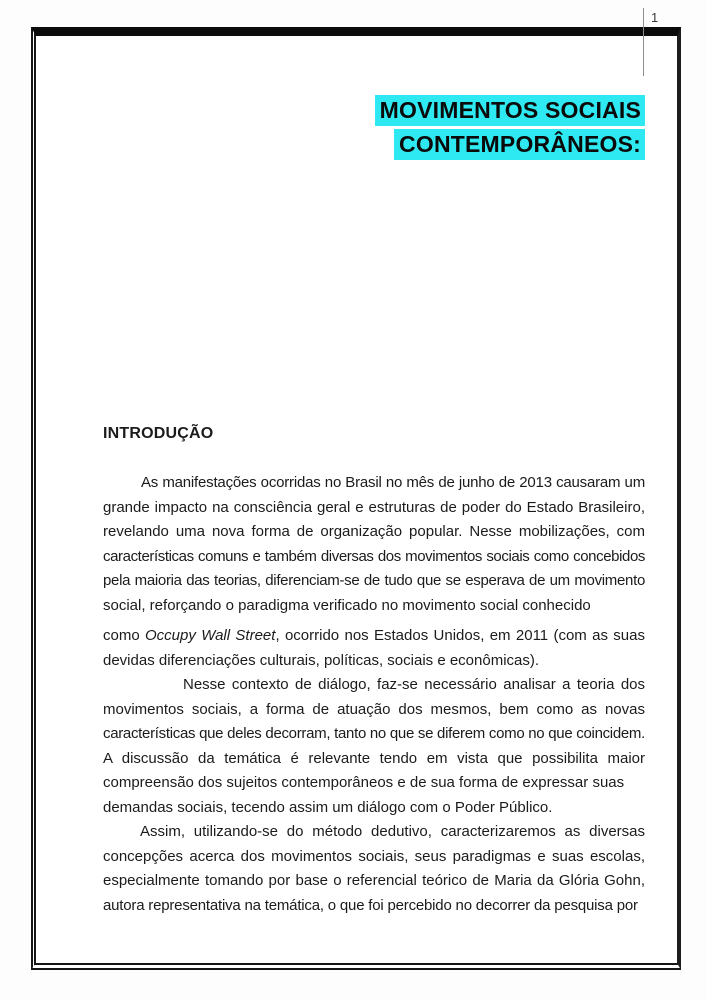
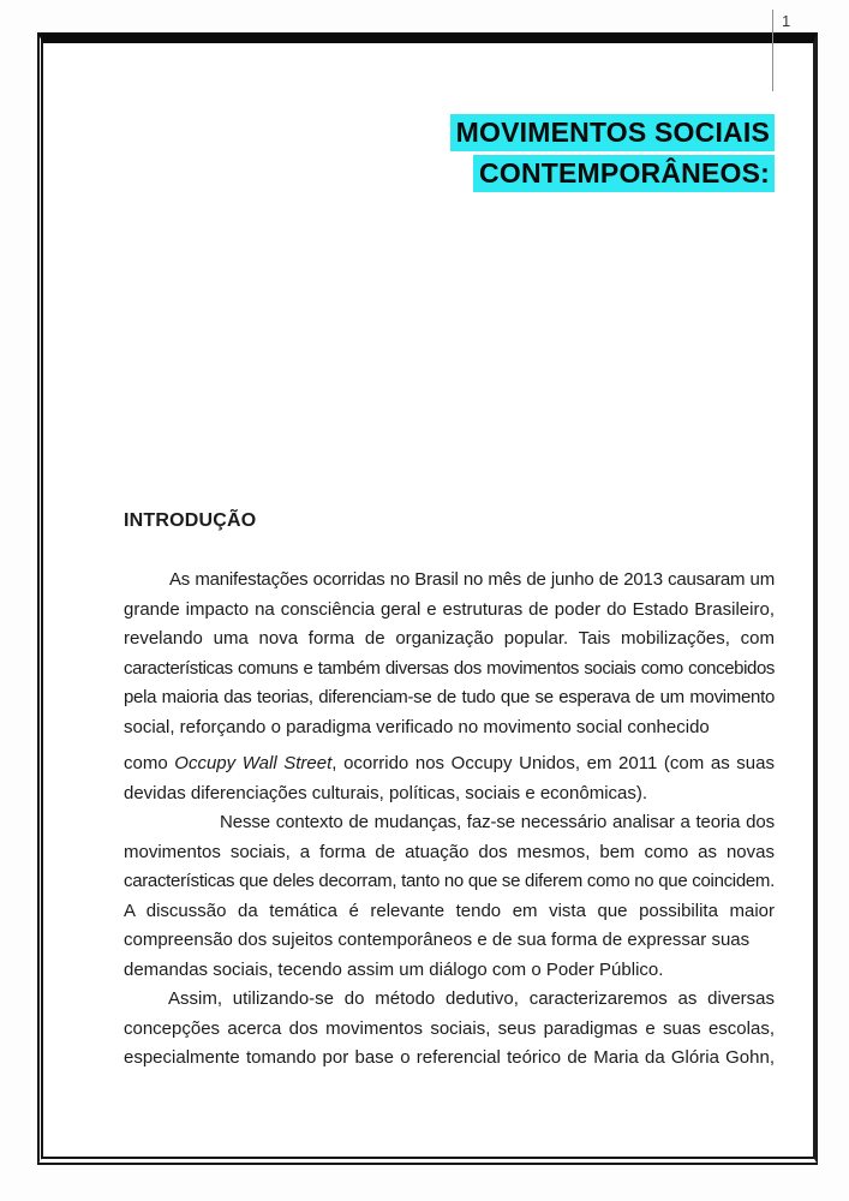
  1
  MOVIMENTOS SOCIAIS
  CONTEMPORÂNEOS:
  INTRODUÇÃO
  As manifestações ocorridas no Brasil no mês de junho de 2013 causaram um
  grande impacto na consciência geral e estruturas de poder do Estado Brasileiro,
- revelando uma nova forma de organização popular. Nesse mobilizações, com
+ revelando uma nova forma de organização popular. Tais mobilizações, com
  características comuns e também diversas dos movimentos sociais como concebidos
  pela maioria das teorias, diferenciam-se de tudo que se esperava de um movimento
  social, reforçando o paradigma verificado no movimento social conhecido
- como Occupy Wall Street, ocorrido nos Estados Unidos, em 2011 (com as suas
+ como Occupy Wall Street, ocorrido nos Occupy Unidos, em 2011 (com as suas
  devidas diferenciações culturais, políticas, sociais e econômicas).
- Nesse contexto de diálogo, faz-se necessário analisar a teoria dos
+ Nesse contexto de mudanças, faz-se necessário analisar a teoria dos
  movimentos sociais, a forma de atuação dos mesmos, bem como as novas
  características que deles decorram, tanto no que se diferem como no que coincidem.
  A discussão da temática é relevante tendo em vista que possibilita maior
  compreensão dos sujeitos contemporâneos e de sua forma de expressar suas
  demandas sociais, tecendo assim um diálogo com o Poder Público.
  Assim, utilizando-se do método dedutivo, caracterizaremos as diversas
  concepções acerca dos movimentos sociais, seus paradigmas e suas escolas,
  especialmente tomando por base o referencial teórico de Maria da Glória Gohn,
- autora representativa na temática, o que foi percebido no decorrer da pesquisa por
